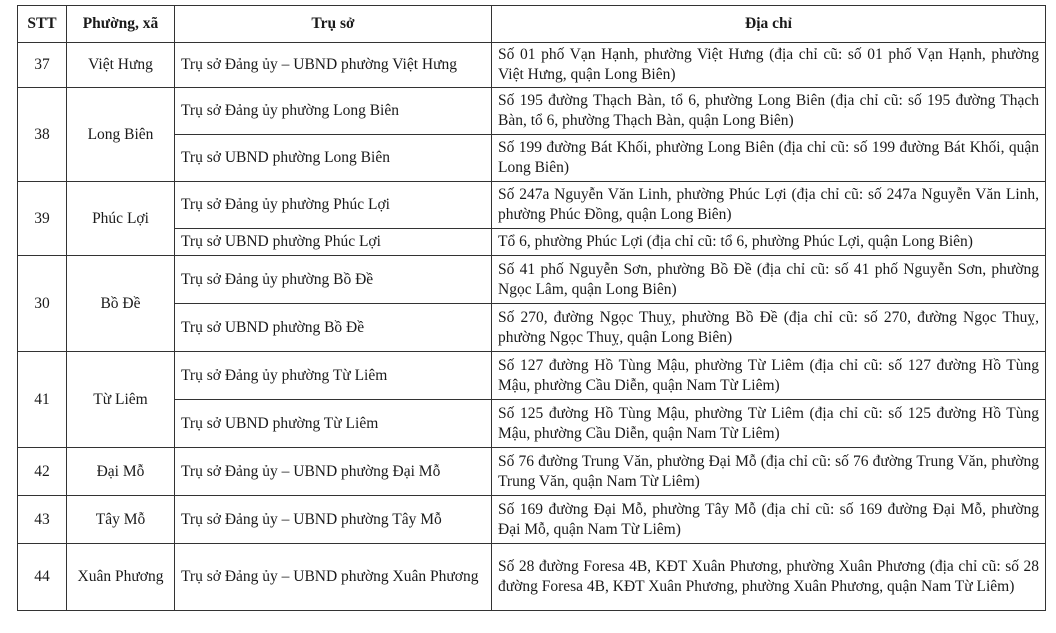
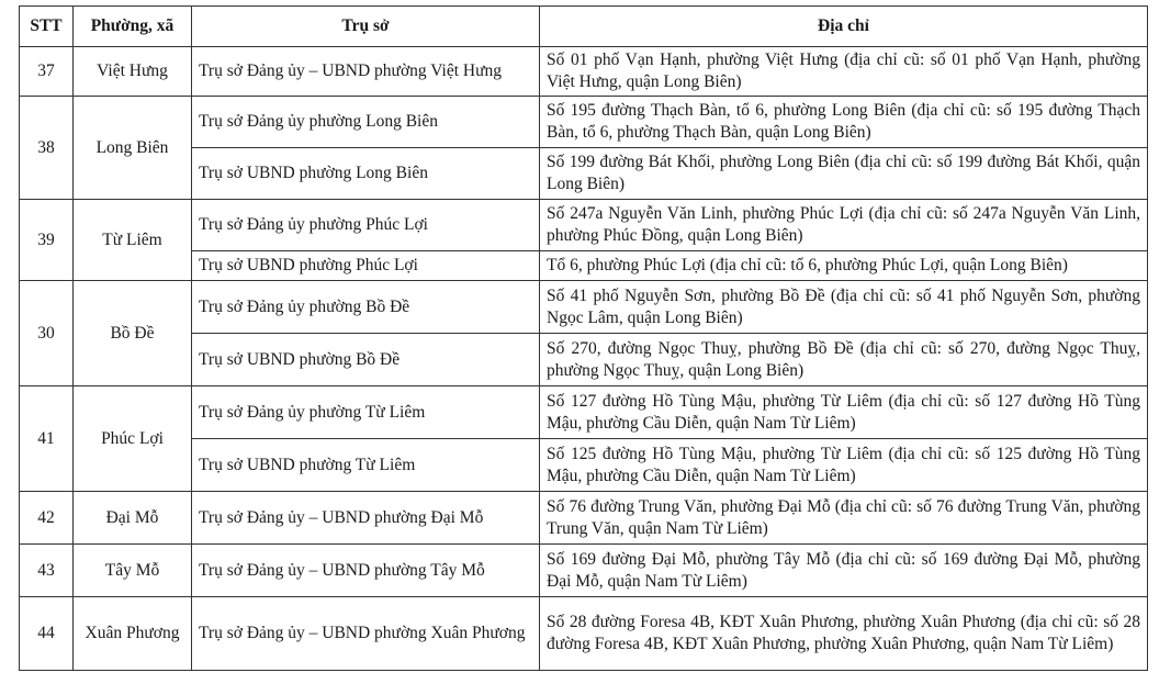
  STT	Phường, xã	Trụ sở	Địa chỉ
  37	Việt Hưng	Trụ sở Đảng ủy – UBND phường Việt Hưng	Số 01 phố Vạn Hạnh, phường Việt Hưng (địa chỉ cũ: số 01 phố Vạn Hạnh, phường Việt Hưng, quận Long Biên)
  38	Long Biên	Trụ sở Đảng ủy phường Long Biên	Số 195 đường Thạch Bàn, tổ 6, phường Long Biên (địa chỉ cũ: số 195 đường Thạch Bàn, tổ 6, phường Thạch Bàn, quận Long Biên)
  Trụ sở UBND phường Long Biên	Số 199 đường Bát Khối, phường Long Biên (địa chỉ cũ: số 199 đường Bát Khối, quận Long Biên)
- 39	Phúc Lợi	Trụ sở Đảng ủy phường Phúc Lợi	Số 247a Nguyễn Văn Linh, phường Phúc Lợi (địa chỉ cũ: số 247a Nguyễn Văn Linh, phường Phúc Đồng, quận Long Biên)
+ 39	Từ Liêm	Trụ sở Đảng ủy phường Phúc Lợi	Số 247a Nguyễn Văn Linh, phường Phúc Lợi (địa chỉ cũ: số 247a Nguyễn Văn Linh, phường Phúc Đồng, quận Long Biên)
  Trụ sở UBND phường Phúc Lợi	Tổ 6, phường Phúc Lợi (địa chỉ cũ: tổ 6, phường Phúc Lợi, quận Long Biên)
  30	Bồ Đề	Trụ sở Đảng ủy phường Bồ Đề	Số 41 phố Nguyễn Sơn, phường Bồ Đề (địa chỉ cũ: số 41 phố Nguyễn Sơn, phường Ngọc Lâm, quận Long Biên)
  Trụ sở UBND phường Bồ Đề	Số 270, đường Ngọc Thuỵ, phường Bồ Đề (địa chỉ cũ: số 270, đường Ngọc Thuỵ, phường Ngọc Thuỵ, quận Long Biên)
- 41	Từ Liêm	Trụ sở Đảng ủy phường Từ Liêm	Số 127 đường Hồ Tùng Mậu, phường Từ Liêm (địa chỉ cũ: số 127 đường Hồ Tùng Mậu, phường Cầu Diễn, quận Nam Từ Liêm)
+ 41	Phúc Lợi	Trụ sở Đảng ủy phường Từ Liêm	Số 127 đường Hồ Tùng Mậu, phường Từ Liêm (địa chỉ cũ: số 127 đường Hồ Tùng Mậu, phường Cầu Diễn, quận Nam Từ Liêm)
  Trụ sở UBND phường Từ Liêm	Số 125 đường Hồ Tùng Mậu, phường Từ Liêm (địa chỉ cũ: số 125 đường Hồ Tùng Mậu, phường Cầu Diễn, quận Nam Từ Liêm)
  42	Đại Mỗ	Trụ sở Đảng ủy – UBND phường Đại Mỗ	Số 76 đường Trung Văn, phường Đại Mỗ (địa chỉ cũ: số 76 đường Trung Văn, phường Trung Văn, quận Nam Từ Liêm)
  43	Tây Mỗ	Trụ sở Đảng ủy – UBND phường Tây Mỗ	Số 169 đường Đại Mỗ, phường Tây Mỗ (địa chỉ cũ: số 169 đường Đại Mỗ, phường Đại Mỗ, quận Nam Từ Liêm)
  44	Xuân Phương	Trụ sở Đảng ủy – UBND phường Xuân Phương	Số 28 đường Foresa 4B, KĐT Xuân Phương, phường Xuân Phương (địa chỉ cũ: số 28 đường Foresa 4B, KĐT Xuân Phương, phường Xuân Phương, quận Nam Từ Liêm)
